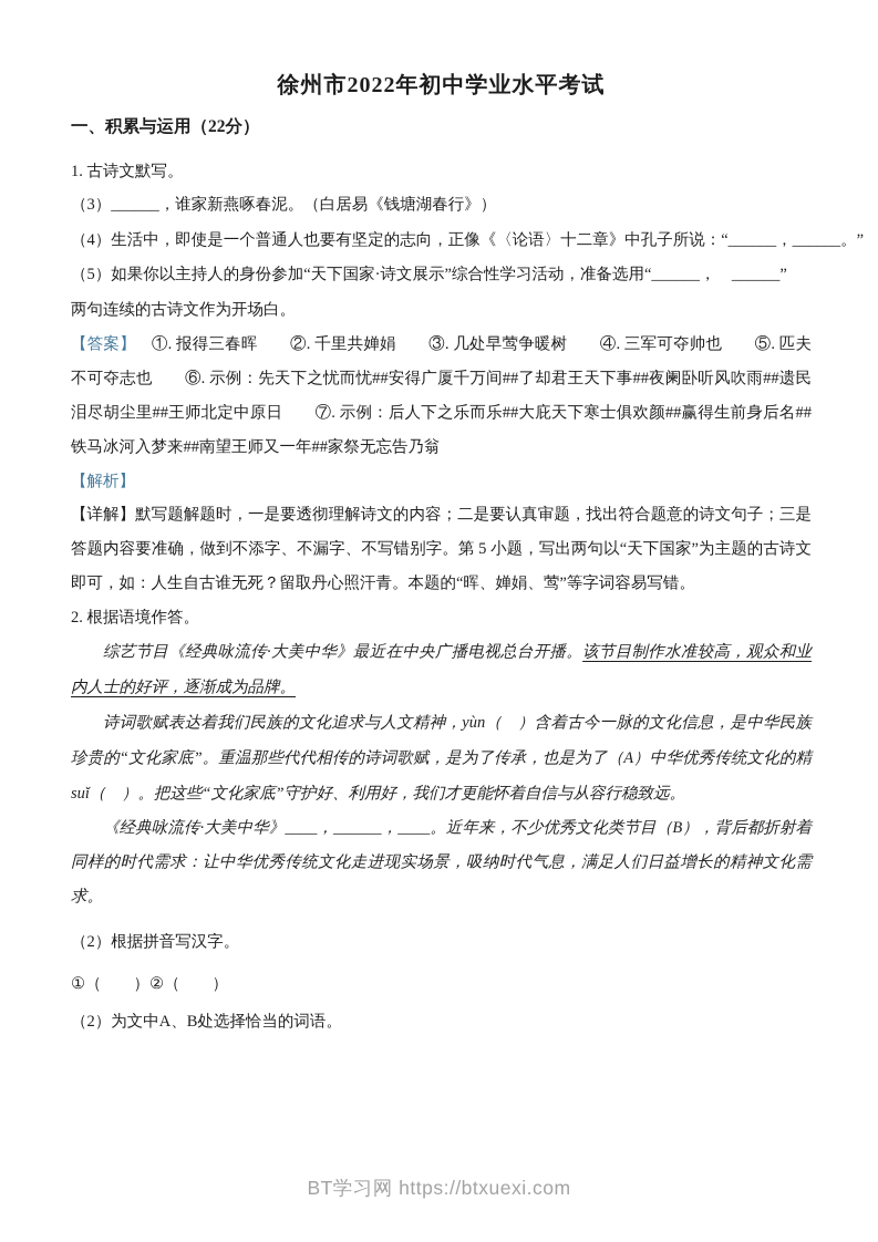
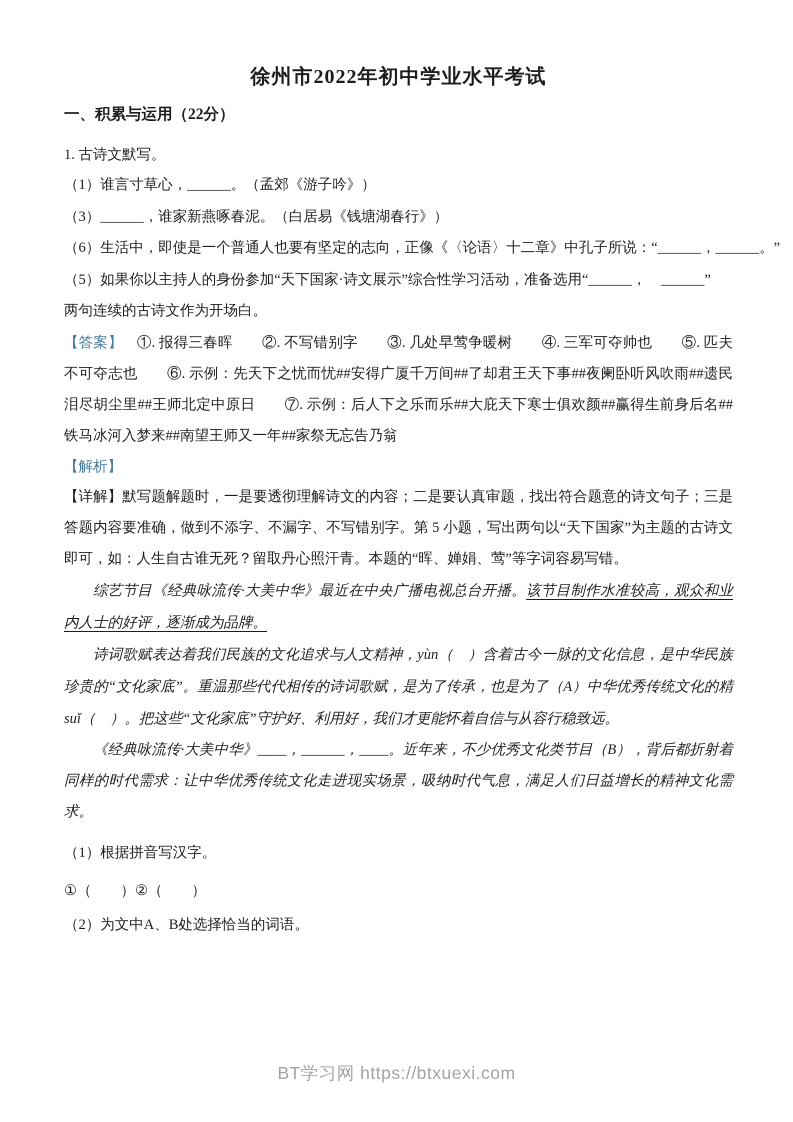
  徐州市2022年初中学业水平考试
  一、积累与运用（22分）
  1. 古诗文默写。
+ （1）谁言寸草心，______。（孟郊《游子吟》）
  （3）______，谁家新燕啄春泥。（白居易《钱塘湖春行》）
- （4）生活中，即使是一个普通人也要有坚定的志向，正像《〈论语〉十二章》中孔子所说：“______，______。”
+ （6）生活中，即使是一个普通人也要有坚定的志向，正像《〈论语〉十二章》中孔子所说：“______，______。”
  （5）如果你以主持人的身份参加“天下国家·诗文展示”综合性学习活动，准备选用“______， ______”
  两句连续的古诗文作为开场白。
- 【答案】 ①. 报得三春晖 ②. 千里共婵娟 ③. 几处早莺争暖树 ④. 三军可夺帅也 ⑤. 匹夫不可夺志也 ⑥. 示例：先天下之忧而忧##安得广厦千万间##了却君王天下事##夜阑卧听风吹雨##遗民泪尽胡尘里##王师北定中原日 ⑦. 示例：后人下之乐而乐##大庇天下寒士俱欢颜##赢得生前身后名##铁马冰河入梦来##南望王师又一年##家祭无忘告乃翁
+ 【答案】 ①. 报得三春晖 ②. 不写错别字 ③. 几处早莺争暖树 ④. 三军可夺帅也 ⑤. 匹夫不可夺志也 ⑥. 示例：先天下之忧而忧##安得广厦千万间##了却君王天下事##夜阑卧听风吹雨##遗民泪尽胡尘里##王师北定中原日 ⑦. 示例：后人下之乐而乐##大庇天下寒士俱欢颜##赢得生前身后名##铁马冰河入梦来##南望王师又一年##家祭无忘告乃翁
  【解析】
  【详解】默写题解题时，一是要透彻理解诗文的内容；二是要认真审题，找出符合题意的诗文句子；三是答题内容要准确，做到不添字、不漏字、不写错别字。第 5 小题，写出两句以“天下国家”为主题的古诗文即可，如：人生自古谁无死？留取丹心照汗青。本题的“晖、婵娟、莺”等字词容易写错。
- 2. 根据语境作答。
  综艺节目《经典咏流传·大美中华》最近在中央广播电视总台开播。该节目制作水准较高，观众和业内人士的好评，逐渐成为品牌。
  诗词歌赋表达着我们民族的文化追求与人文精神，yùn（ ）含着古今一脉的文化信息，是中华民族珍贵的“文化家底”。重温那些代代相传的诗词歌赋，是为了传承，也是为了（A）中华优秀传统文化的精suǐ（ ）。把这些“文化家底”守护好、利用好，我们才更能怀着自信与从容行稳致远。
  《经典咏流传·大美中华》____，______，____。近年来，不少优秀文化类节目（B），背后都折射着同样的时代需求：让中华优秀传统文化走进现实场景，吸纳时代气息，满足人们日益增长的精神文化需求。
- （2）根据拼音写汉字。
+ （1）根据拼音写汉字。
  ①（ ）②（ ）
  （2）为文中A、B处选择恰当的词语。
  BT学习网 https://btxuexi.com
